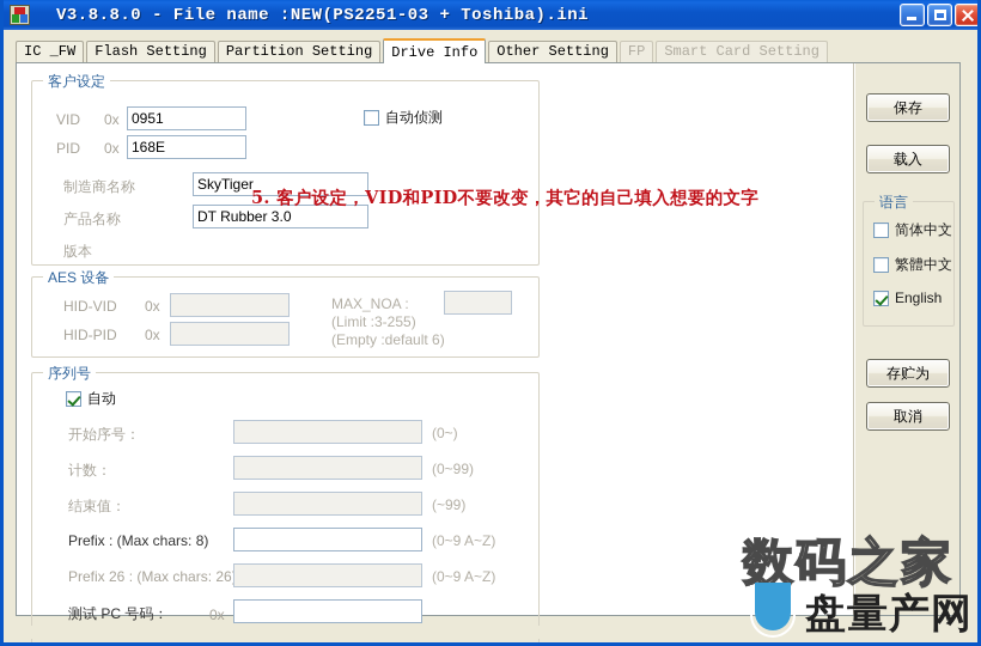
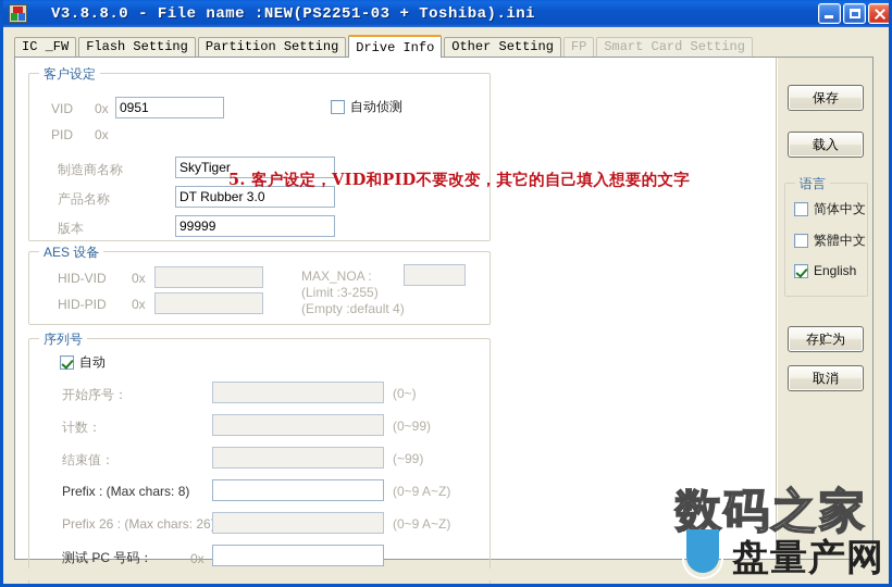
  V3.8.8.0 - File name :NEW(PS2251-03 + Toshiba).ini
  IC _FW
  Flash Setting
  Partition Setting
  Drive Info
  Other Setting
  FP
  Smart Card Setting
  客户设定
  VID
  0x
  0951
  PID
  0x
- 168E
  自动侦测
  制造商名称
  SkyTiger
  产品名称
  DT Rubber 3.0
  版本
+ 99999
  AES 设备
  HID-VID
  0x
  HID-PID
  0x
  MAX_NOA :
  (Limit :3-255)
- (Empty :default 6)
+ (Empty :default 4)
  序列号
  自动
  开始序号：
  (0~)
  计数：
  (0~99)
  结束值：
  (~99)
  Prefix : (Max chars: 8)
  (0~9 A~Z)
  Prefix 26 : (Max chars: 26
  (0~9 A~Z)
  测试 PC 号码：
  0x
  5. 客户设定，VID和PID不要改变，其它的自己填入想要的文字
  保存
  载入
  语言
  简体中文
  繁體中文
  English
  存贮为
  取消
  数码之家
  盘量产网
